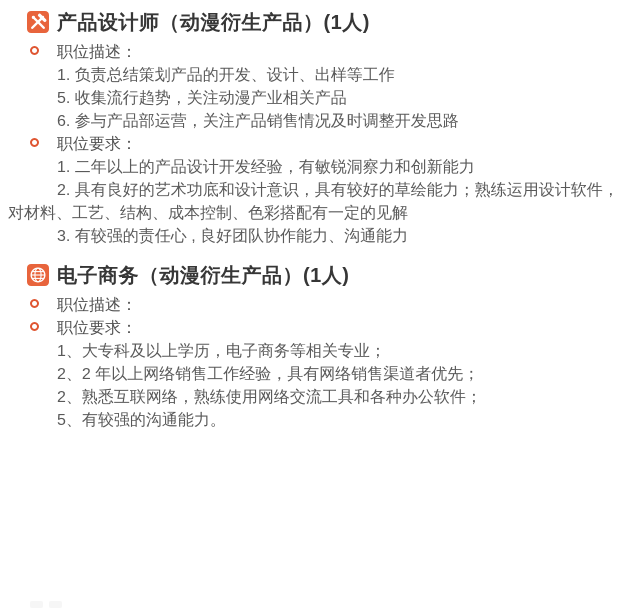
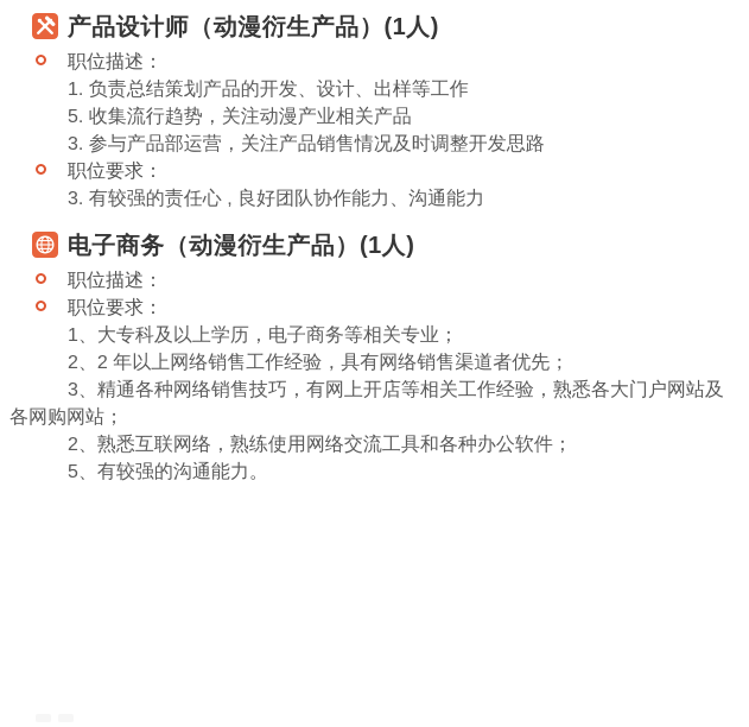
  产品设计师（动漫衍生产品）(1人)
  职位描述：
  1. 负责总结策划产品的开发、设计、出样等工作
  5. 收集流行趋势，关注动漫产业相关产品
- 6. 参与产品部运营，关注产品销售情况及时调整开发思路
+ 3. 参与产品部运营，关注产品销售情况及时调整开发思路
  职位要求：
- 1. 二年以上的产品设计开发经验，有敏锐洞察力和创新能力
- 2. 具有良好的艺术功底和设计意识，具有较好的草绘能力；熟练运用设计软件，对材料、工艺、结构、成本控制、色彩搭配有一定的见解
  3. 有较强的责任心 , 良好团队协作能力、沟通能力
  电子商务（动漫衍生产品）(1人)
  职位描述：
  职位要求：
  1、大专科及以上学历，电子商务等相关专业；
  2、2 年以上网络销售工作经验，具有网络销售渠道者优先；
+ 3、精通各种网络销售技巧，有网上开店等相关工作经验，熟悉各大门户网站及各网购网站；
  2、熟悉互联网络，熟练使用网络交流工具和各种办公软件；
  5、有较强的沟通能力。
